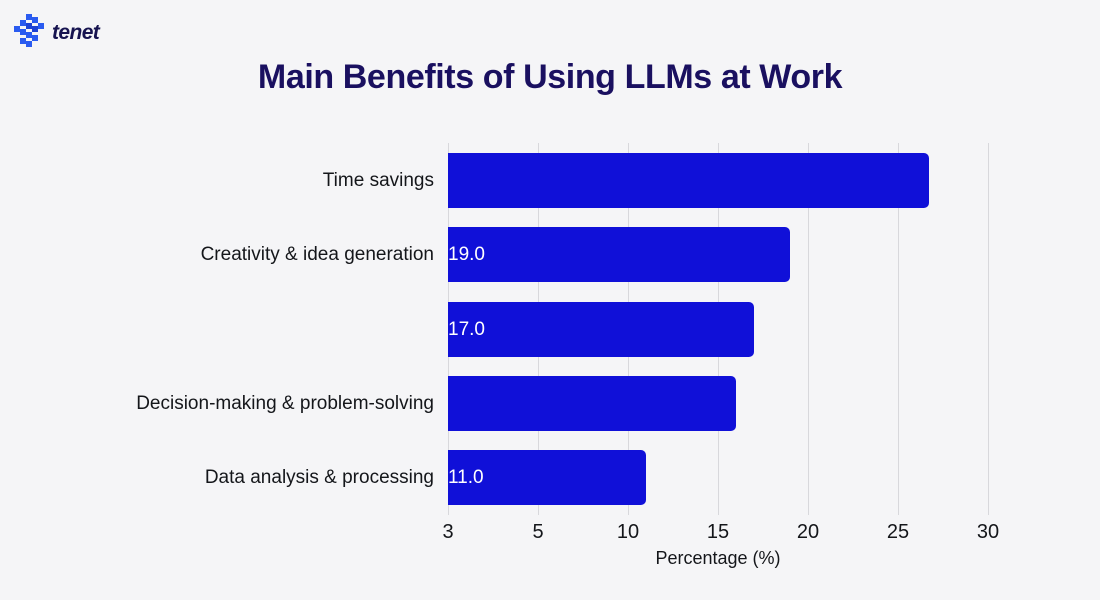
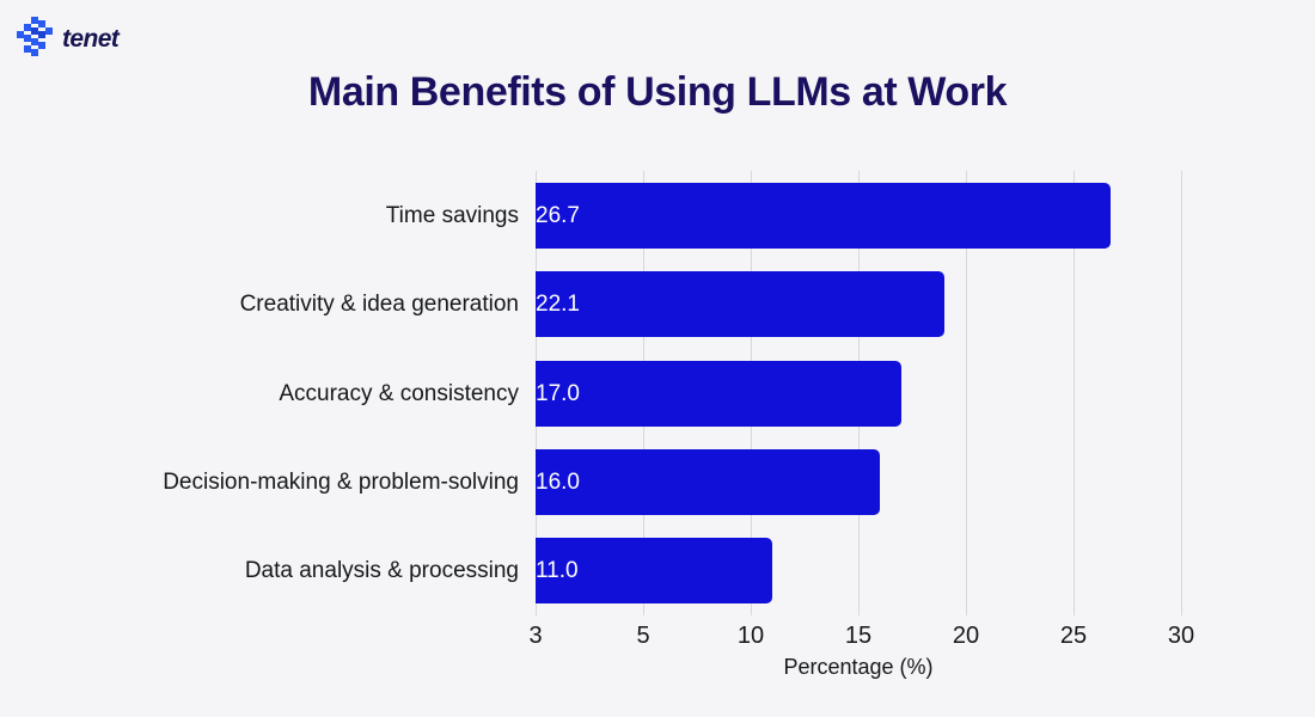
  tenet
  Main Benefits of Using LLMs at Work
  Time savings
+ 26.7
  Creativity & idea generation
- 19.0
+ 22.1
+ Accuracy & consistency
  17.0
  Decision-making & problem-solving
+ 16.0
  Data analysis & processing
  11.0
  3
  5
  10
  15
  20
  25
  30
  Percentage (%)
